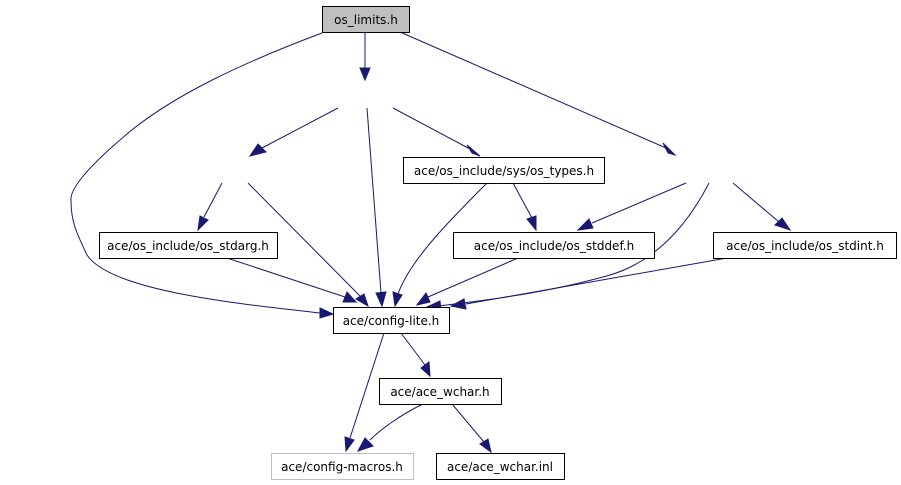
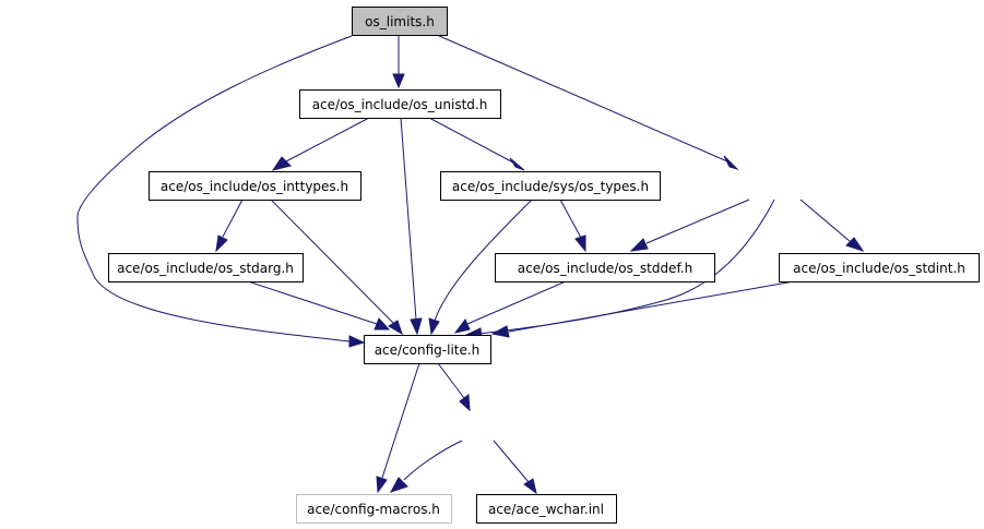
  os_limits.h
+ ace/os_include/os_unistd.h
+ ace/os_include/os_inttypes.h
  ace/os_include/sys/os_types.h
  ace/os_include/os_stdarg.h
  ace/os_include/os_stddef.h
  ace/os_include/os_stdint.h
  ace/config-lite.h
- ace/ace_wchar.h
  ace/config-macros.h
  ace/ace_wchar.inl
